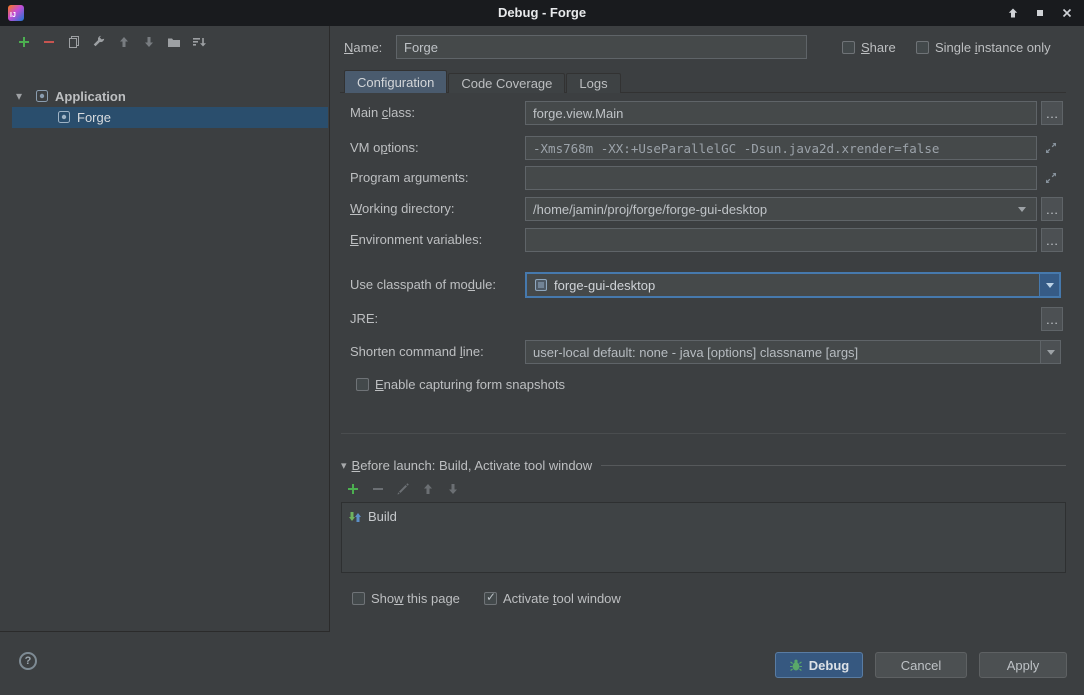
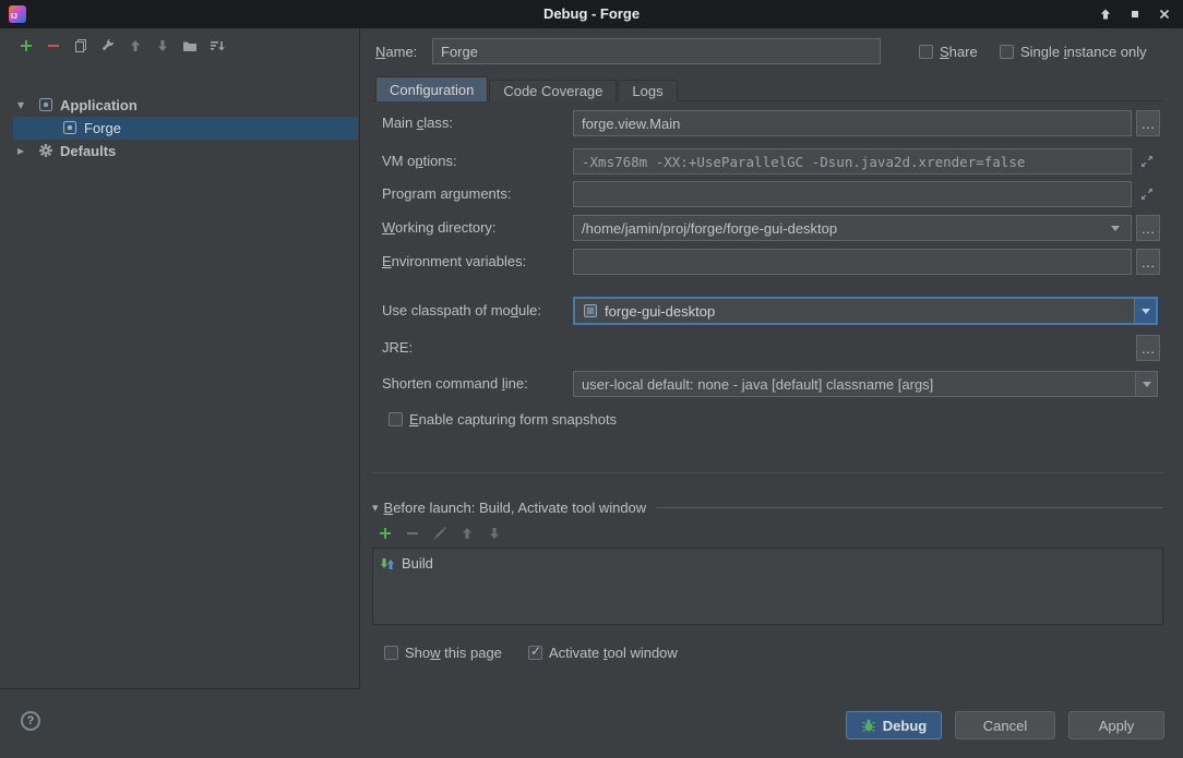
  Debug - Forge
  ▾
  Application
  Forge
+ ▸
+ Defaults
  Name:
  Forge
  Share
  Single instance only
  Configuration
  Code Coverage
  Logs
  Main class:
  forge.view.Main
  …
  VM options:
  -Xms768m -XX:+UseParallelGC -Dsun.java2d.xrender=false
  Program arguments:
  Working directory:
  /home/jamin/proj/forge/forge-gui-desktop
  …
  Environment variables:
  …
  Use classpath of module:
  forge-gui-desktop
  JRE:
  …
  Shorten command line:
- user-local default: none - java [options] classname [args]
+ user-local default: none - java [default] classname [args]
  Enable capturing form snapshots
  ▾
  Before launch: Build, Activate tool window
  Build
  Show this page
  Activate tool window
  ?
  Debug
  Cancel
  Apply
